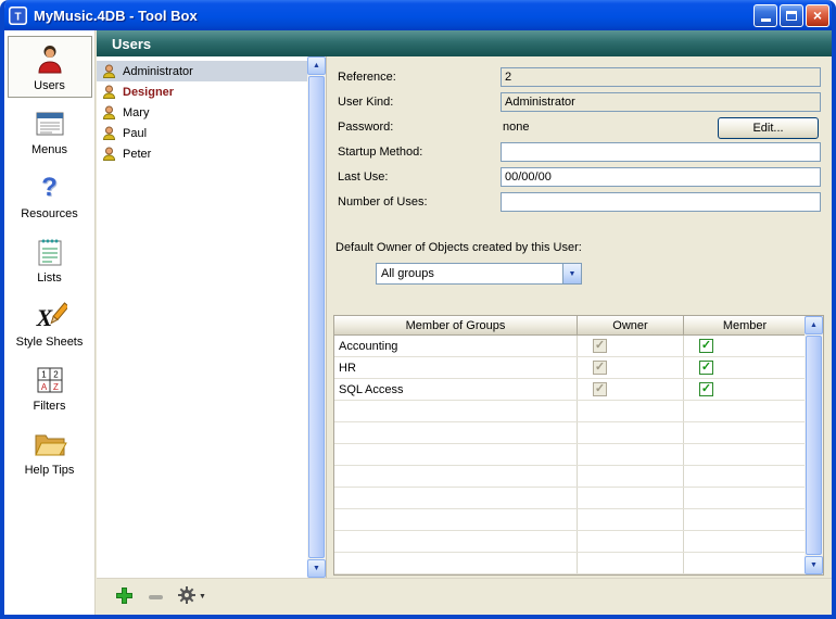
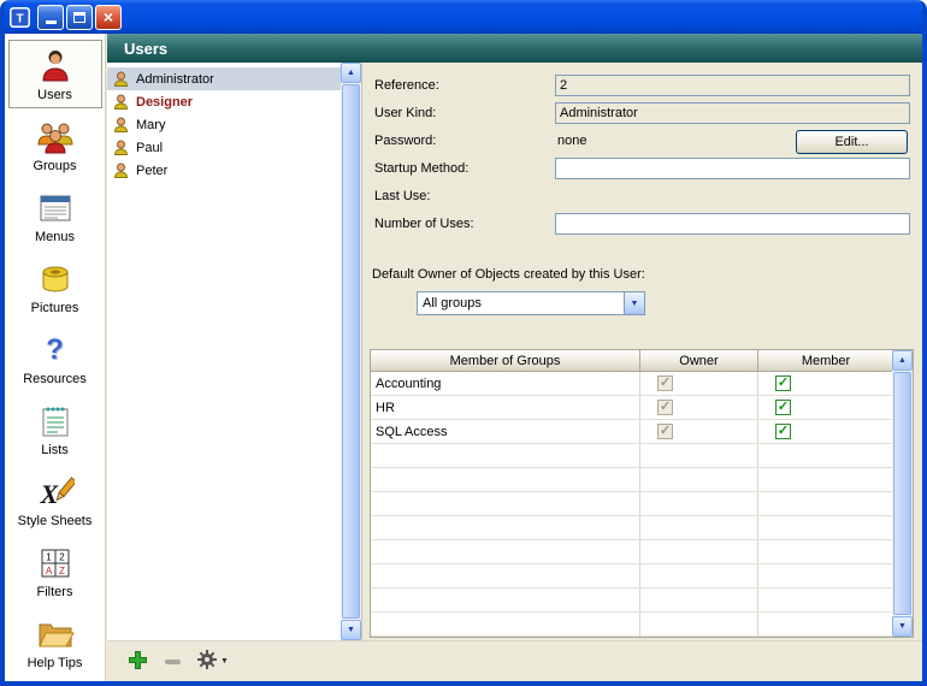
  T
- MyMusic.4DB - Tool Box
  ×
  Users
+ Groups
  Menus
+ Pictures
  ?
  Resources
  Lists
  X
  Style Sheets
  1
  2
  A
  Z
  Filters
  Help Tips
  Users
  Administrator
  Designer
  Mary
  Paul
  Peter
  Reference:
  2
  User Kind:
  Administrator
  Password:
  none
  Edit...
  Startup Method:
  Last Use:
- 00/00/00
  Number of Uses:
  Default Owner of Objects created by this User:
  All groups
  Member of Groups
  Owner
  Member
  Accounting
  ✓
  ✓
  HR
  ✓
  ✓
  SQL Access
  ✓
  ✓
